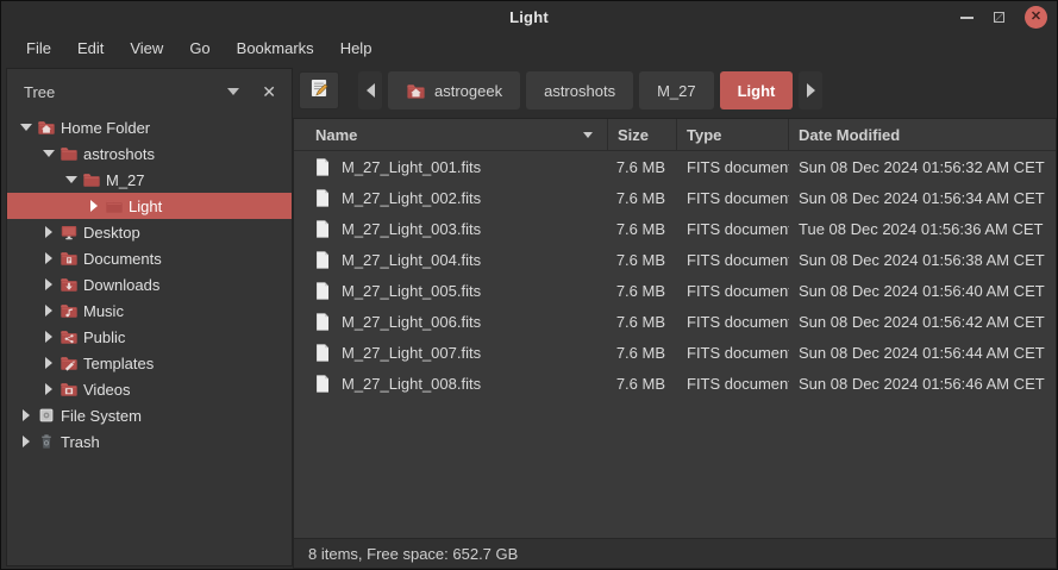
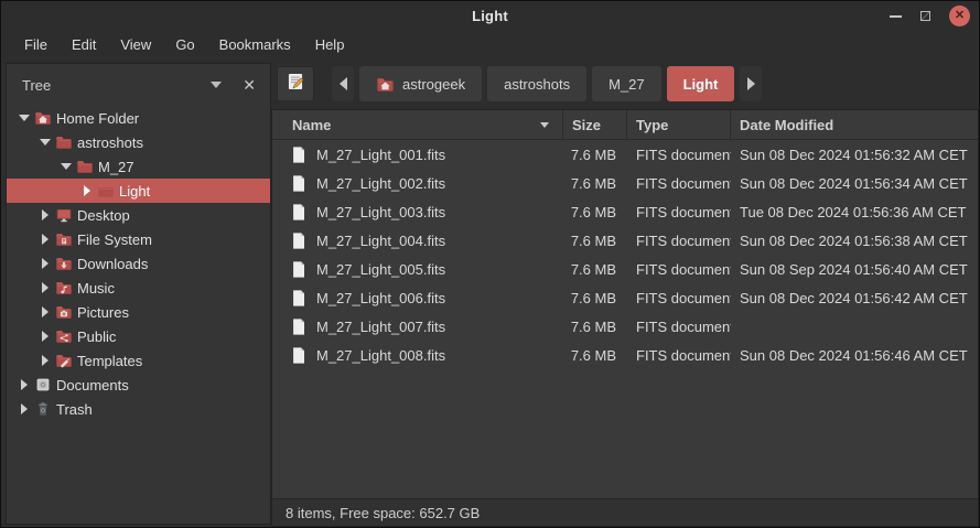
  Light
  ✕
  File
  Edit
  View
  Go
  Bookmarks
  Help
  Tree
  ✕
  Home Folder
  astroshots
  M_27
  Light
  Desktop
- Documents
+ File System
  Downloads
  Music
+ Pictures
  Public
  Templates
- Videos
- File System
+ Documents
  Trash
  astrogeek
  astroshots
  M_27
  Light
  Name
  Size
  Type
  Date Modified
  M_27_Light_001.fits
  7.6 MB
  FITS documen
  Sun 08 Dec 2024 01:56:32 AM CET
  M_27_Light_002.fits
  7.6 MB
  FITS documen
  Sun 08 Dec 2024 01:56:34 AM CET
  M_27_Light_003.fits
  7.6 MB
  FITS documen
  Tue 08 Dec 2024 01:56:36 AM CET
  M_27_Light_004.fits
  7.6 MB
  FITS documen
  Sun 08 Dec 2024 01:56:38 AM CET
  M_27_Light_005.fits
  7.6 MB
  FITS documen
- Sun 08 Dec 2024 01:56:40 AM CET
+ Sun 08 Sep 2024 01:56:40 AM CET
  M_27_Light_006.fits
  7.6 MB
  FITS documen
  Sun 08 Dec 2024 01:56:42 AM CET
  M_27_Light_007.fits
  7.6 MB
  FITS documen
- Sun 08 Dec 2024 01:56:44 AM CET
  M_27_Light_008.fits
  7.6 MB
  FITS documen
  Sun 08 Dec 2024 01:56:46 AM CET
  8 items, Free space: 652.7 GB
